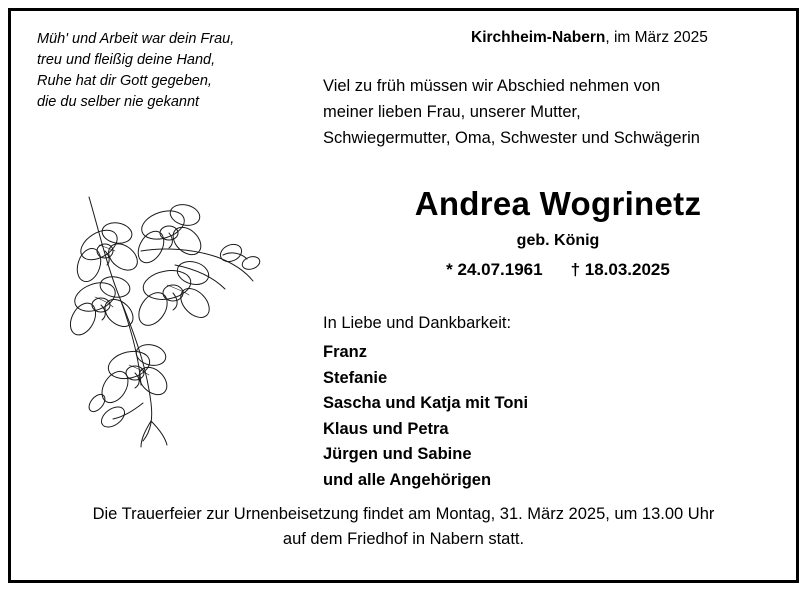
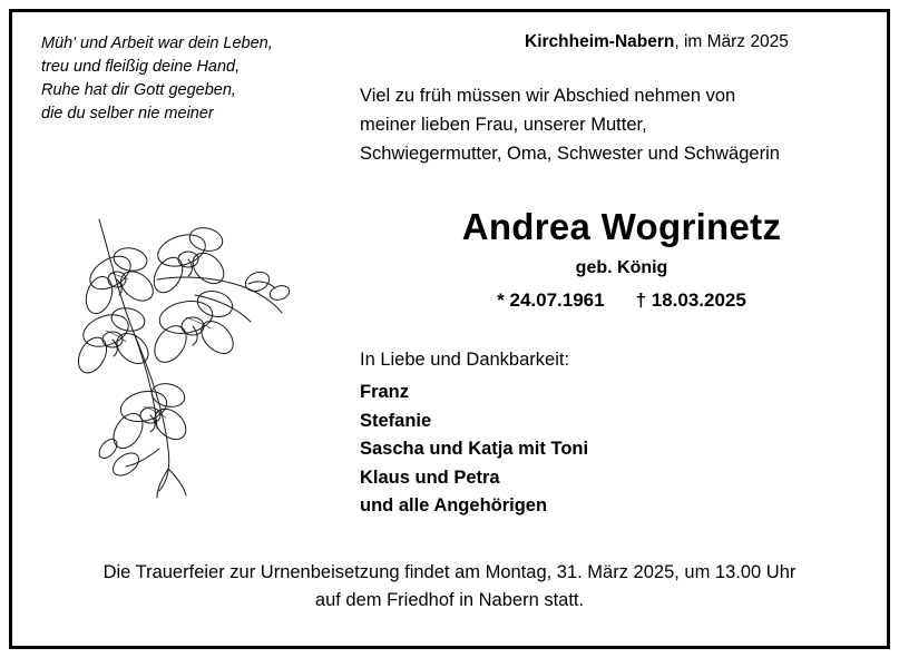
- Müh' und Arbeit war dein Frau,
+ Müh' und Arbeit war dein Leben,
  treu und fleißig deine Hand,
  Ruhe hat dir Gott gegeben,
- die du selber nie gekannt
+ die du selber nie meiner
  Kirchheim-Nabern, im März 2025
  Viel zu früh müssen wir Abschied nehmen von
  meiner lieben Frau, unserer Mutter,
  Schwiegermutter, Oma, Schwester und Schwägerin
  Andrea Wogrinetz
  geb. König
  * 24.07.1961 † 18.03.2025
  In Liebe und Dankbarkeit:
  Franz
  Stefanie
  Sascha und Katja mit Toni
  Klaus und Petra
- Jürgen und Sabine
  und alle Angehörigen
  Die Trauerfeier zur Urnenbeisetzung findet am Montag, 31. März 2025, um 13.00 Uhr
  auf dem Friedhof in Nabern statt.
